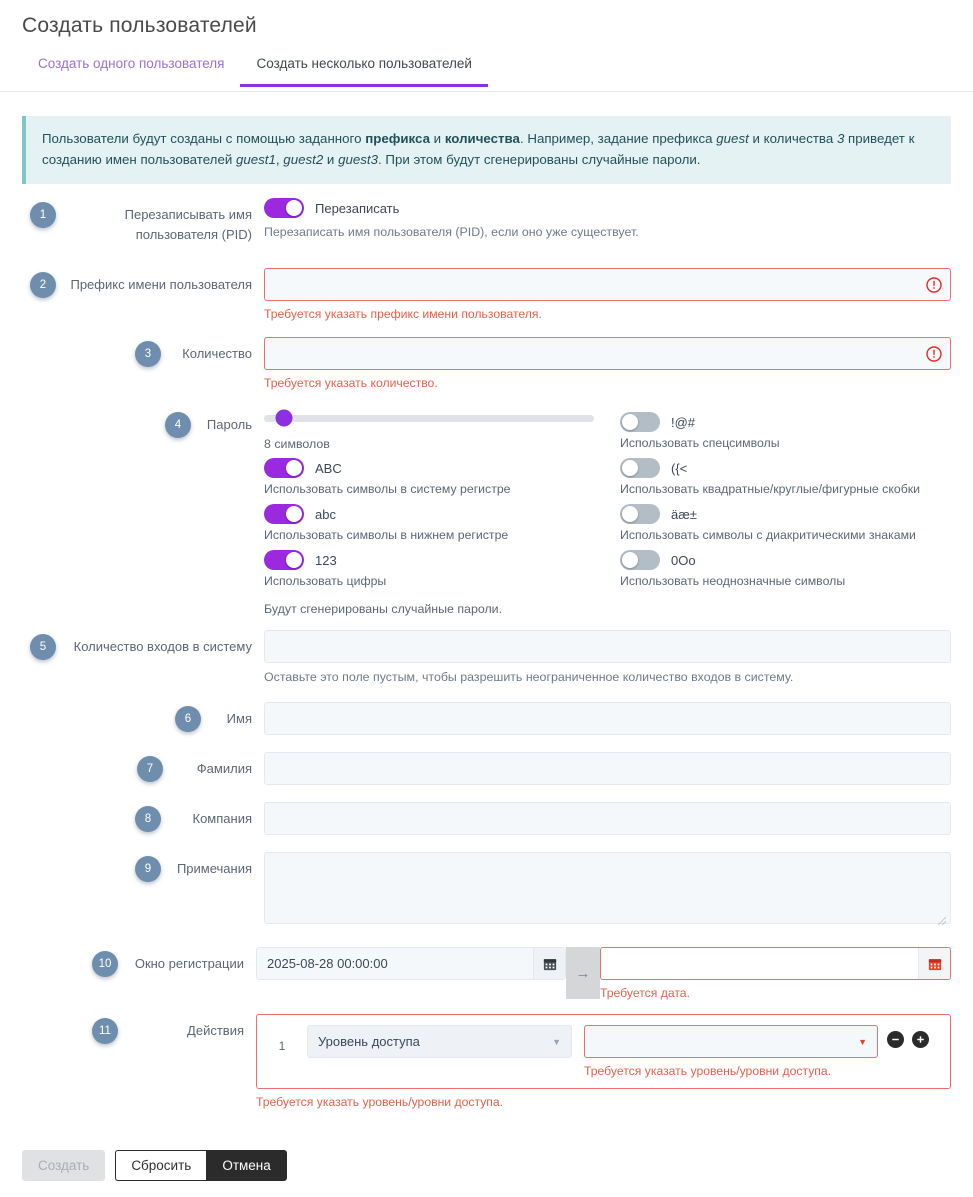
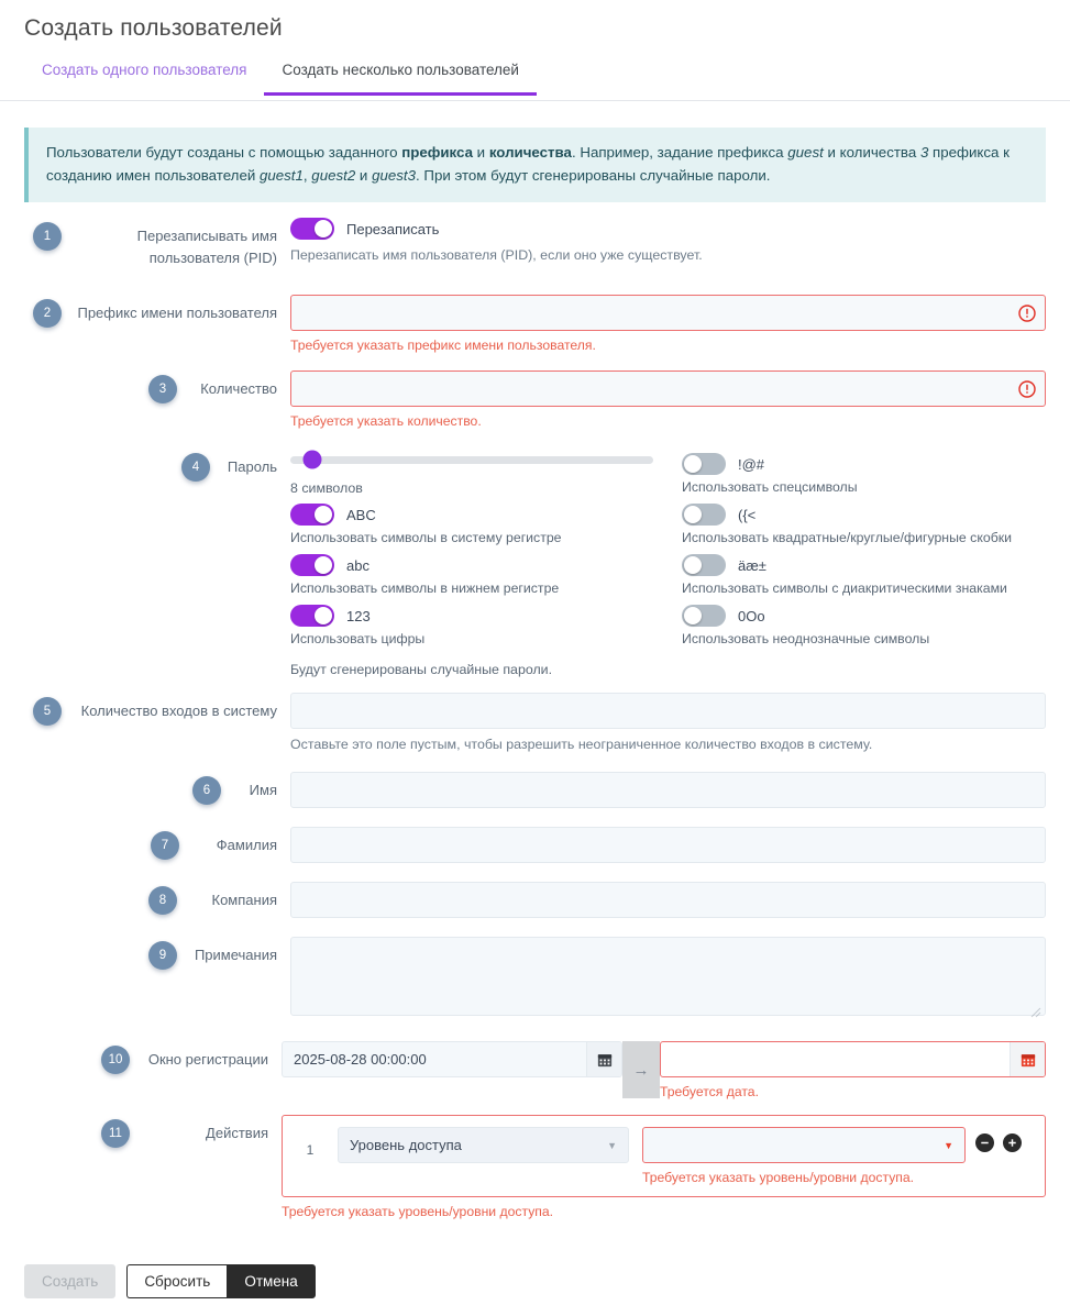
  Создать пользователей
  Создать одного пользователя
  Создать несколько пользователей
- Пользователи будут созданы с помощью заданного префикса и количества. Например, задание префикса guest и количества 3 приведет к созданию имен пользователей guest1, guest2 и guest3. При этом будут сгенерированы случайные пароли.
+ Пользователи будут созданы с помощью заданного префикса и количества. Например, задание префикса guest и количества 3 префикса к созданию имен пользователей guest1, guest2 и guest3. При этом будут сгенерированы случайные пароли.
  1
  Перезаписывать имя пользователя (PID)
  Перезаписать
  Перезаписать имя пользователя (PID), если оно уже существует.
  2
  Префикс имени пользователя
  Требуется указать префикс имени пользователя.
  3
  Количество
  Требуется указать количество.
  4
  Пароль
  8 символов
  ABC
  Использовать символы в систему регистре
  abc
  Использовать символы в нижнем регистре
  123
  Использовать цифры
  Будут сгенерированы случайные пароли.
  !@#
  Использовать спецсимволы
  ({<
  Использовать квадратные/круглые/фигурные скобки
  äæ±
  Использовать символы с диакритическими знаками
  0Oo
  Использовать неоднозначные символы
  5
  Количество входов в систему
  Оставьте это поле пустым, чтобы разрешить неограниченное количество входов в систему.
  6
  Имя
  7
  Фамилия
  8
  Компания
  9
  Примечания
  10
  Окно регистрации
  2025-08-28 00:00:00
  →
  Требуется дата.
  11
  Действия
  1
  Уровень доступа
  ▼
  ▼
  Требуется указать уровень/уровни доступа.
  Требуется указать уровень/уровни доступа.
  Создать
  Сбросить
  Отмена
